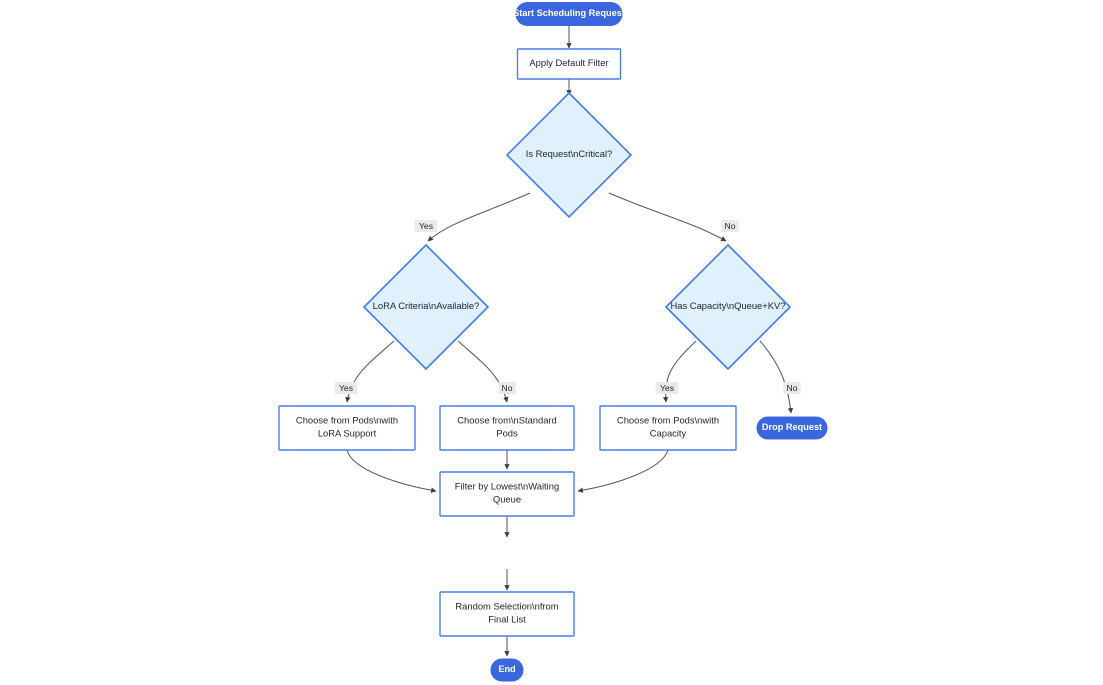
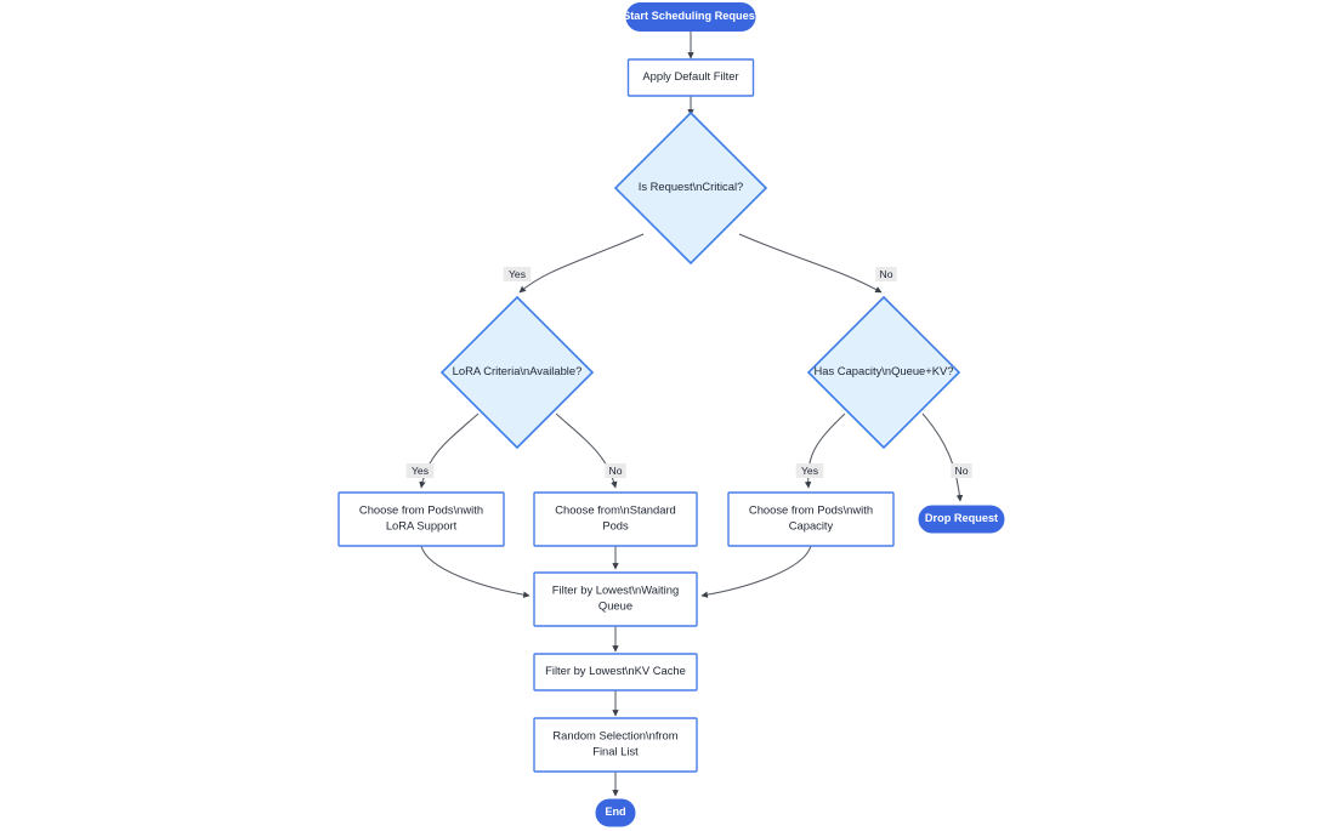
  Start Scheduling Request
  Apply Default Filter
  Is Request\nCritical?
  LoRA Criteria\nAvailable?
  Has Capacity\nQueue+KV?
  Choose from Pods\nwith LoRA Support
  Choose from\nStandard Pods
  Choose from Pods\nwith Capacity
  Drop Request
  Filter by Lowest\nWaiting Queue
+ Filter by Lowest\nKV Cache
  Random Selection\nfrom Final List
  End
  Yes
  No
  Yes
  No
  Yes
  No
